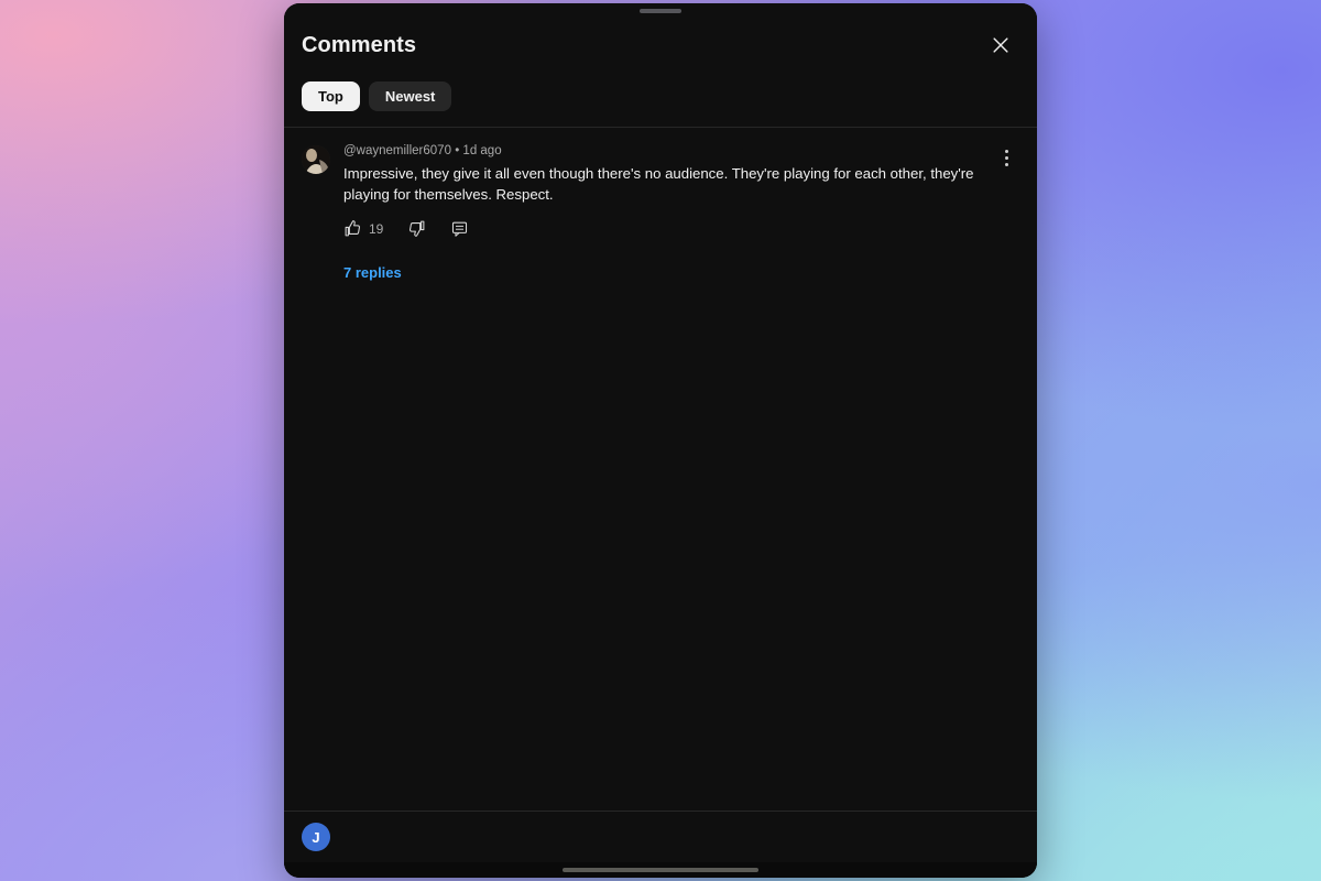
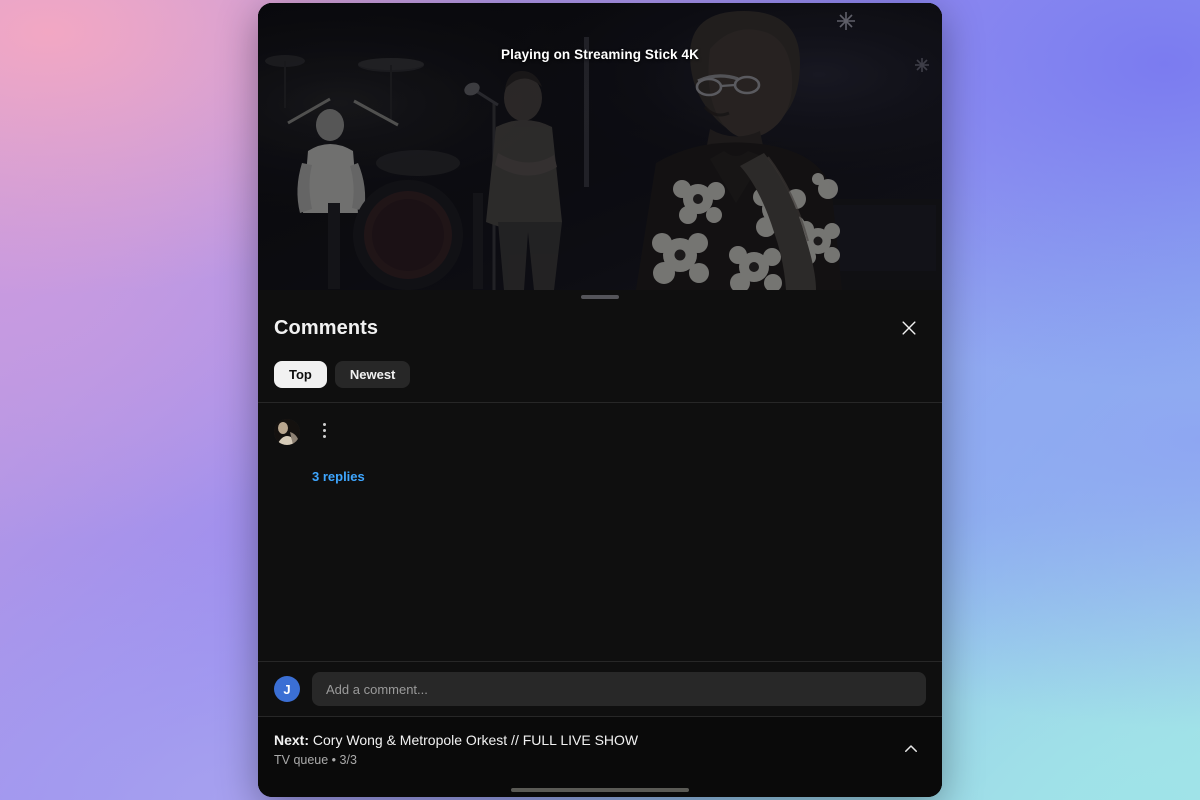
+ Playing on Streaming Stick 4K
  Comments
  Top
  Newest
- @waynemiller6070 • 1d ago
- Impressive, they give it all even though there's no audience. They're playing for each other, they're playing for themselves. Respect.
- 19
- 7 replies
+ 3 replies
  J
+ Add a comment...
+ Next: Cory Wong & Metropole Orkest // FULL LIVE SHOW
+ TV queue • 3/3
